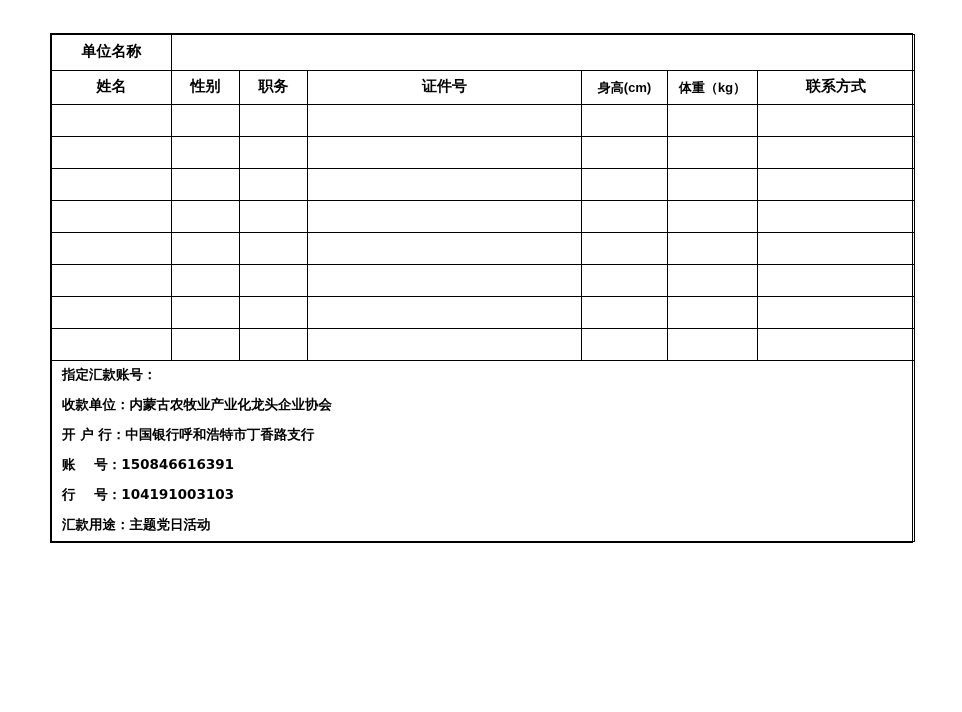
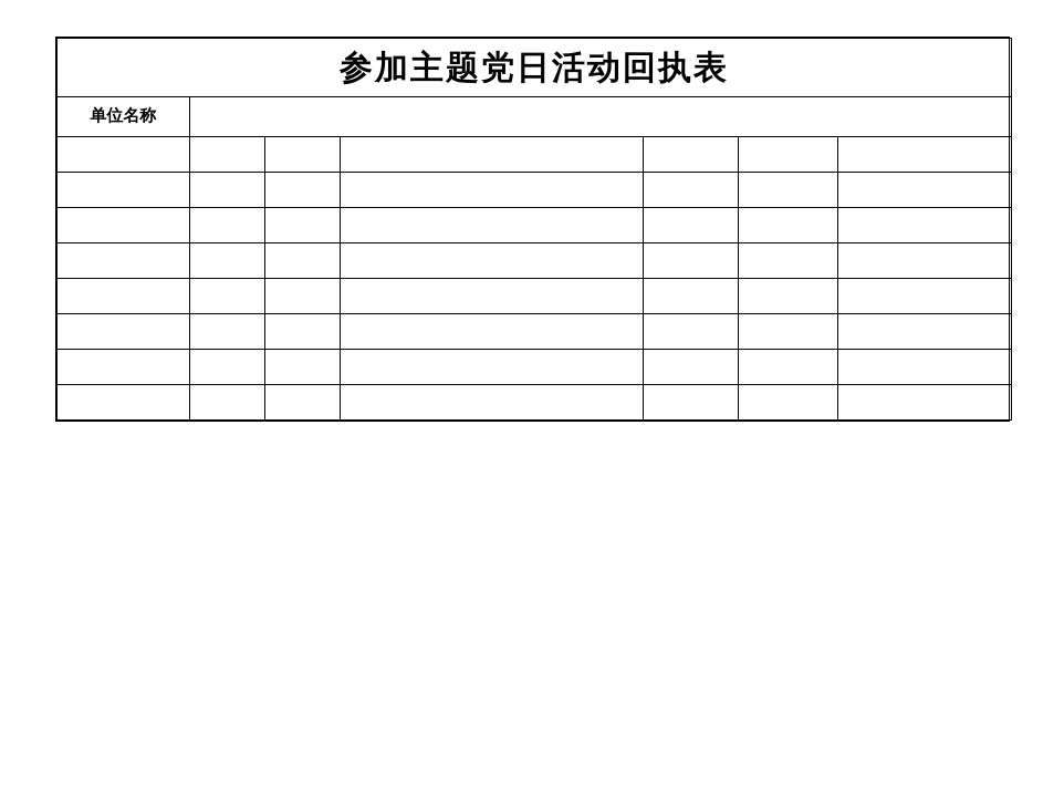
+ 参加主题党日活动回执表
  单位名称
- 姓名	性别	职务	证件号	身高(cm)	体重（kg）	联系方式
- 指定汇款账号： 收款单位：内蒙古农牧业产业化龙头企业协会 开 户 行：中国银行呼和浩特市丁香路支行 账 号：150846616391 行 号：104191003103 汇款用途：主题党日活动
